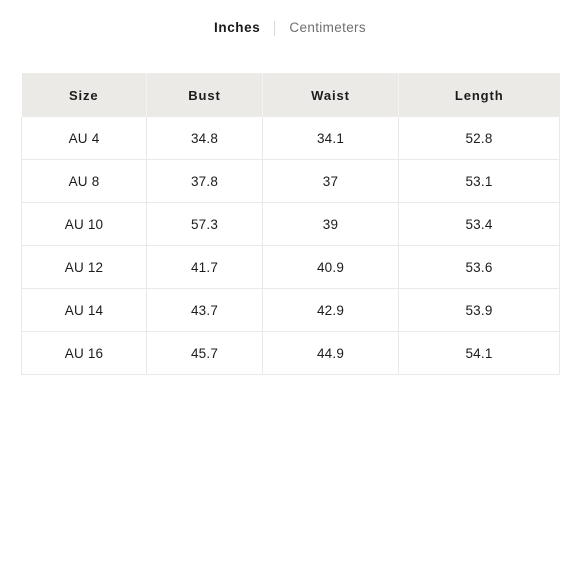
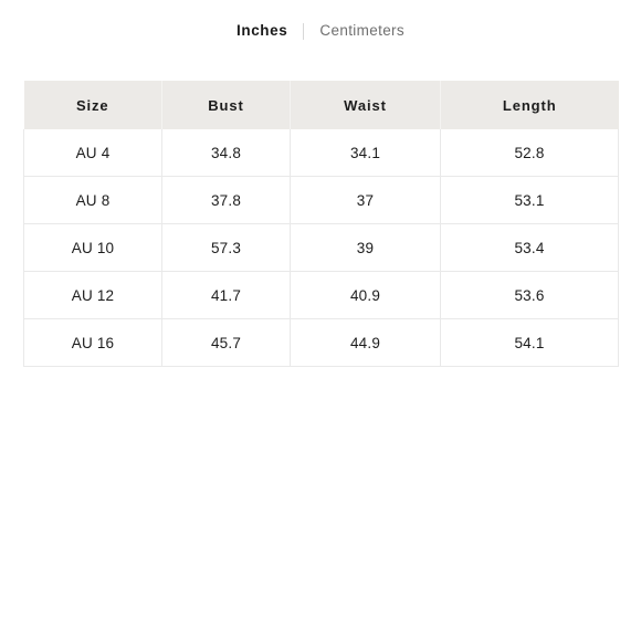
  Inches
  Centimeters
  Size	Bust	Waist	Length
  AU 4	34.8	34.1	52.8
  AU 8	37.8	37	53.1
  AU 10	57.3	39	53.4
  AU 12	41.7	40.9	53.6
- AU 14	43.7	42.9	53.9
  AU 16	45.7	44.9	54.1
